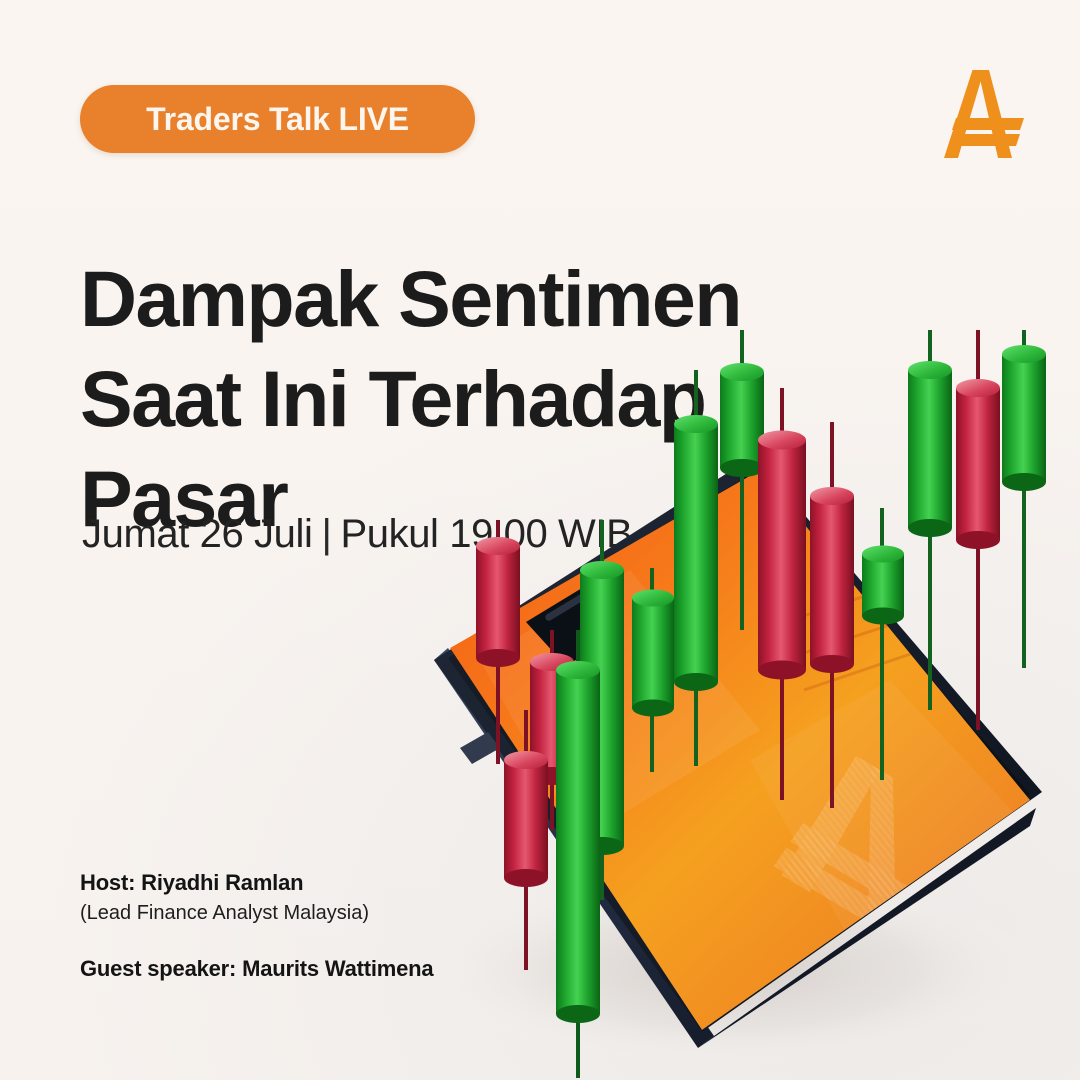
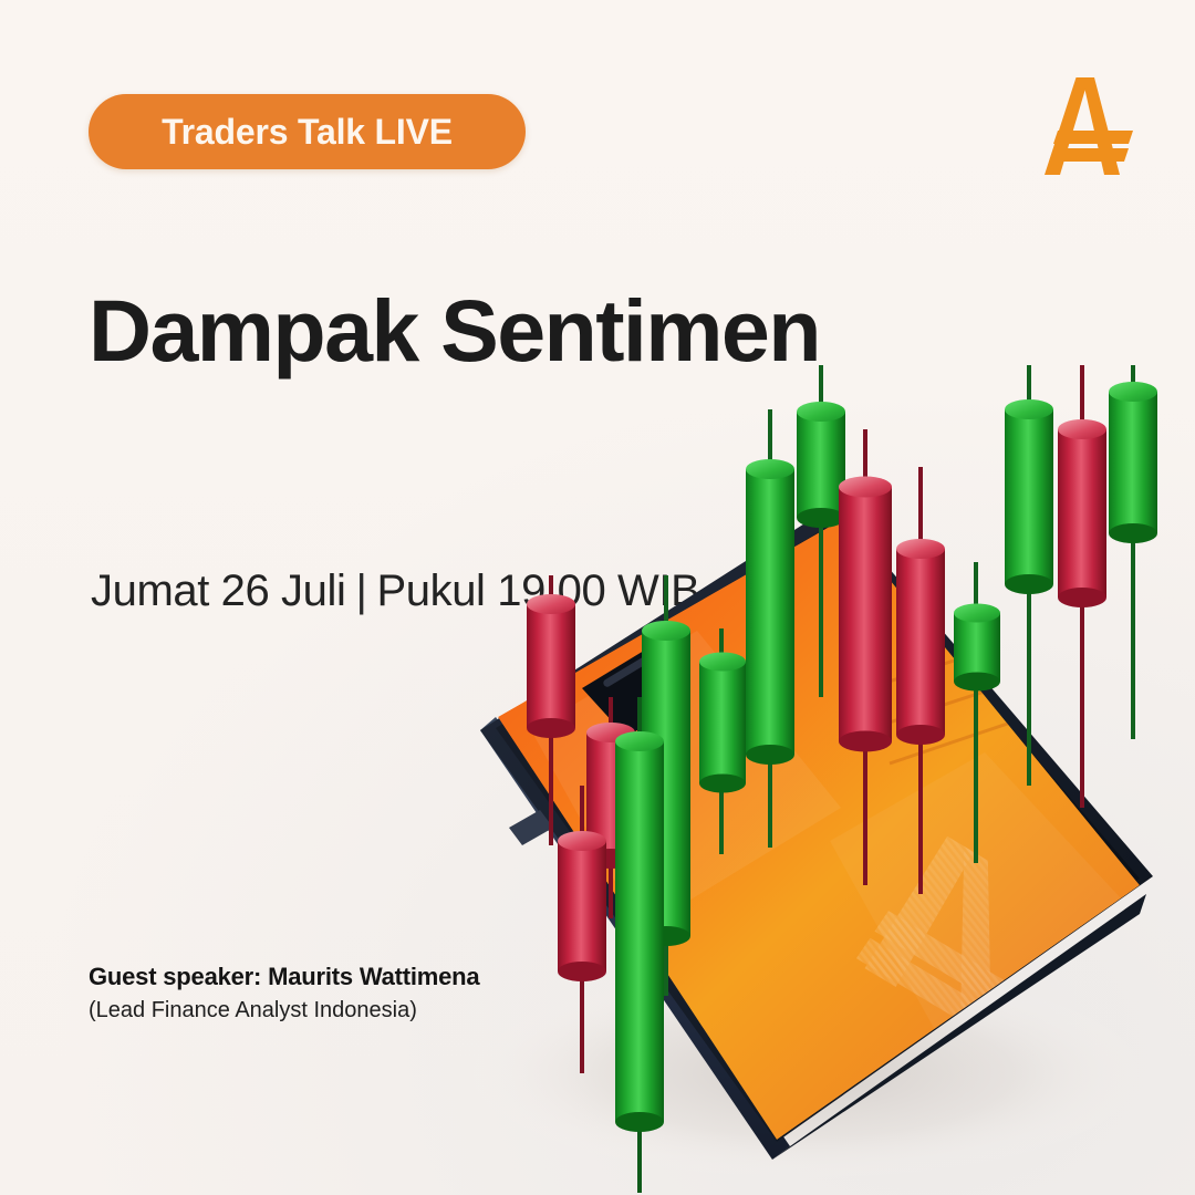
  Traders Talk LIVE
  Dampak Sentimen
- Saat Ini Terhadap
- Pasar
  Jumat 26 Juli | Pukul 1900 WB
- Host: Riyadhi Ramlan
- (Lead Finance Analyst Malaysia)
  Guest speaker: Maurits Wattimena
+ (Lead Finance Analyst Indonesia)
